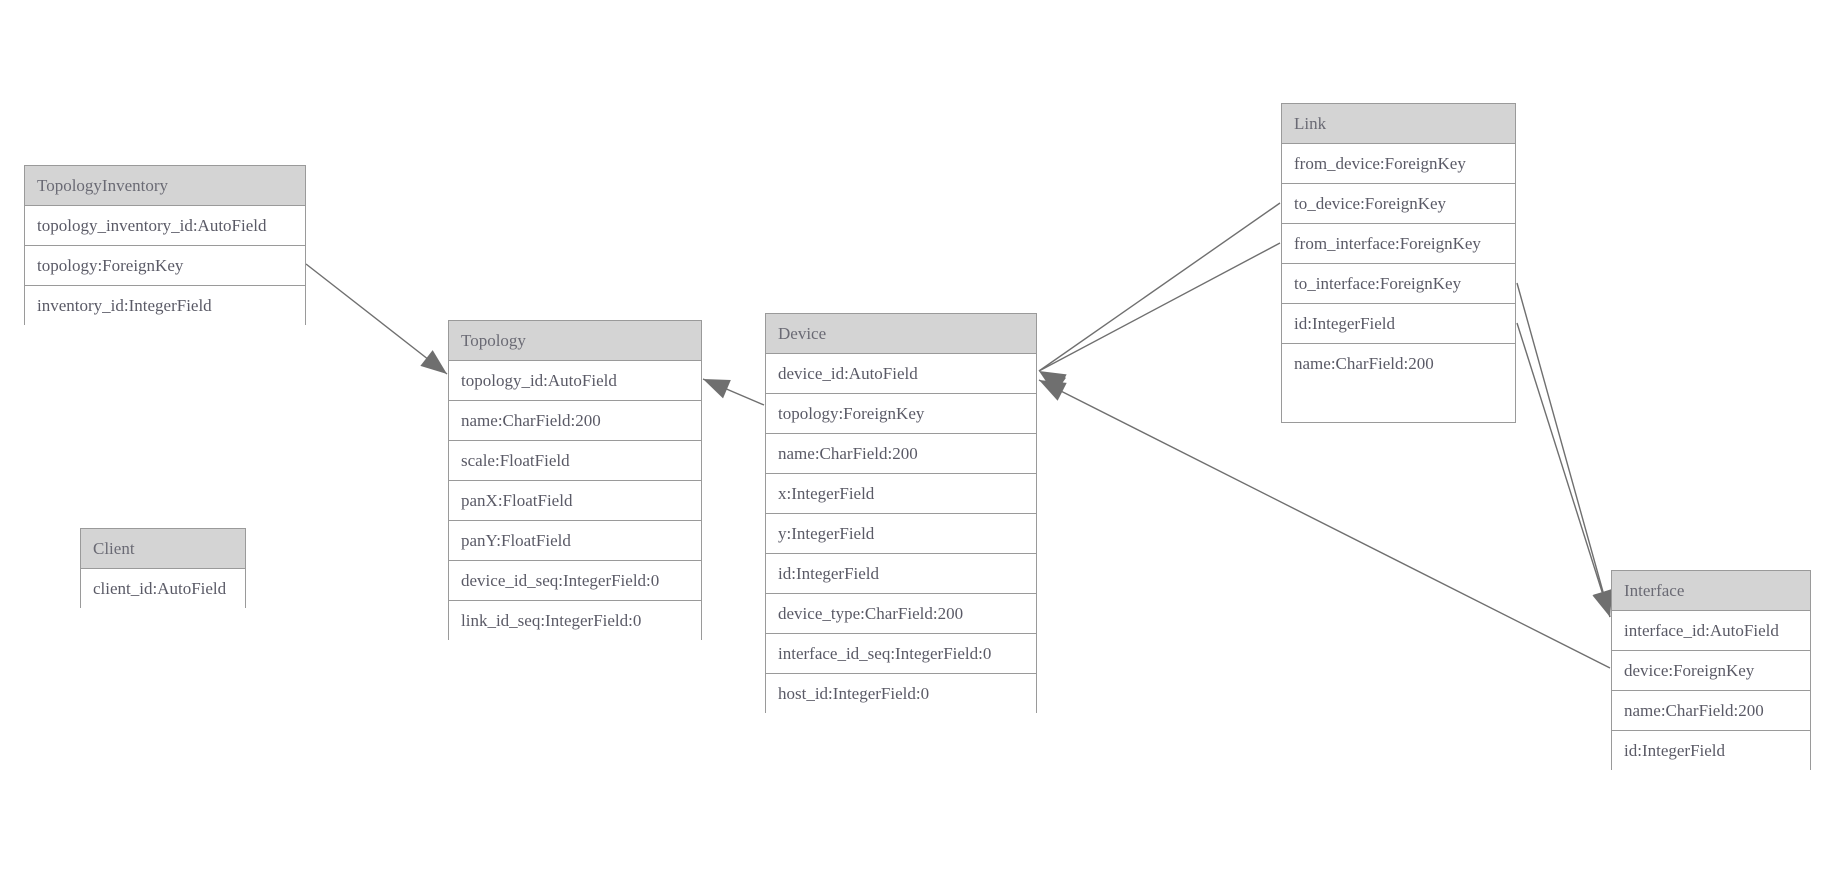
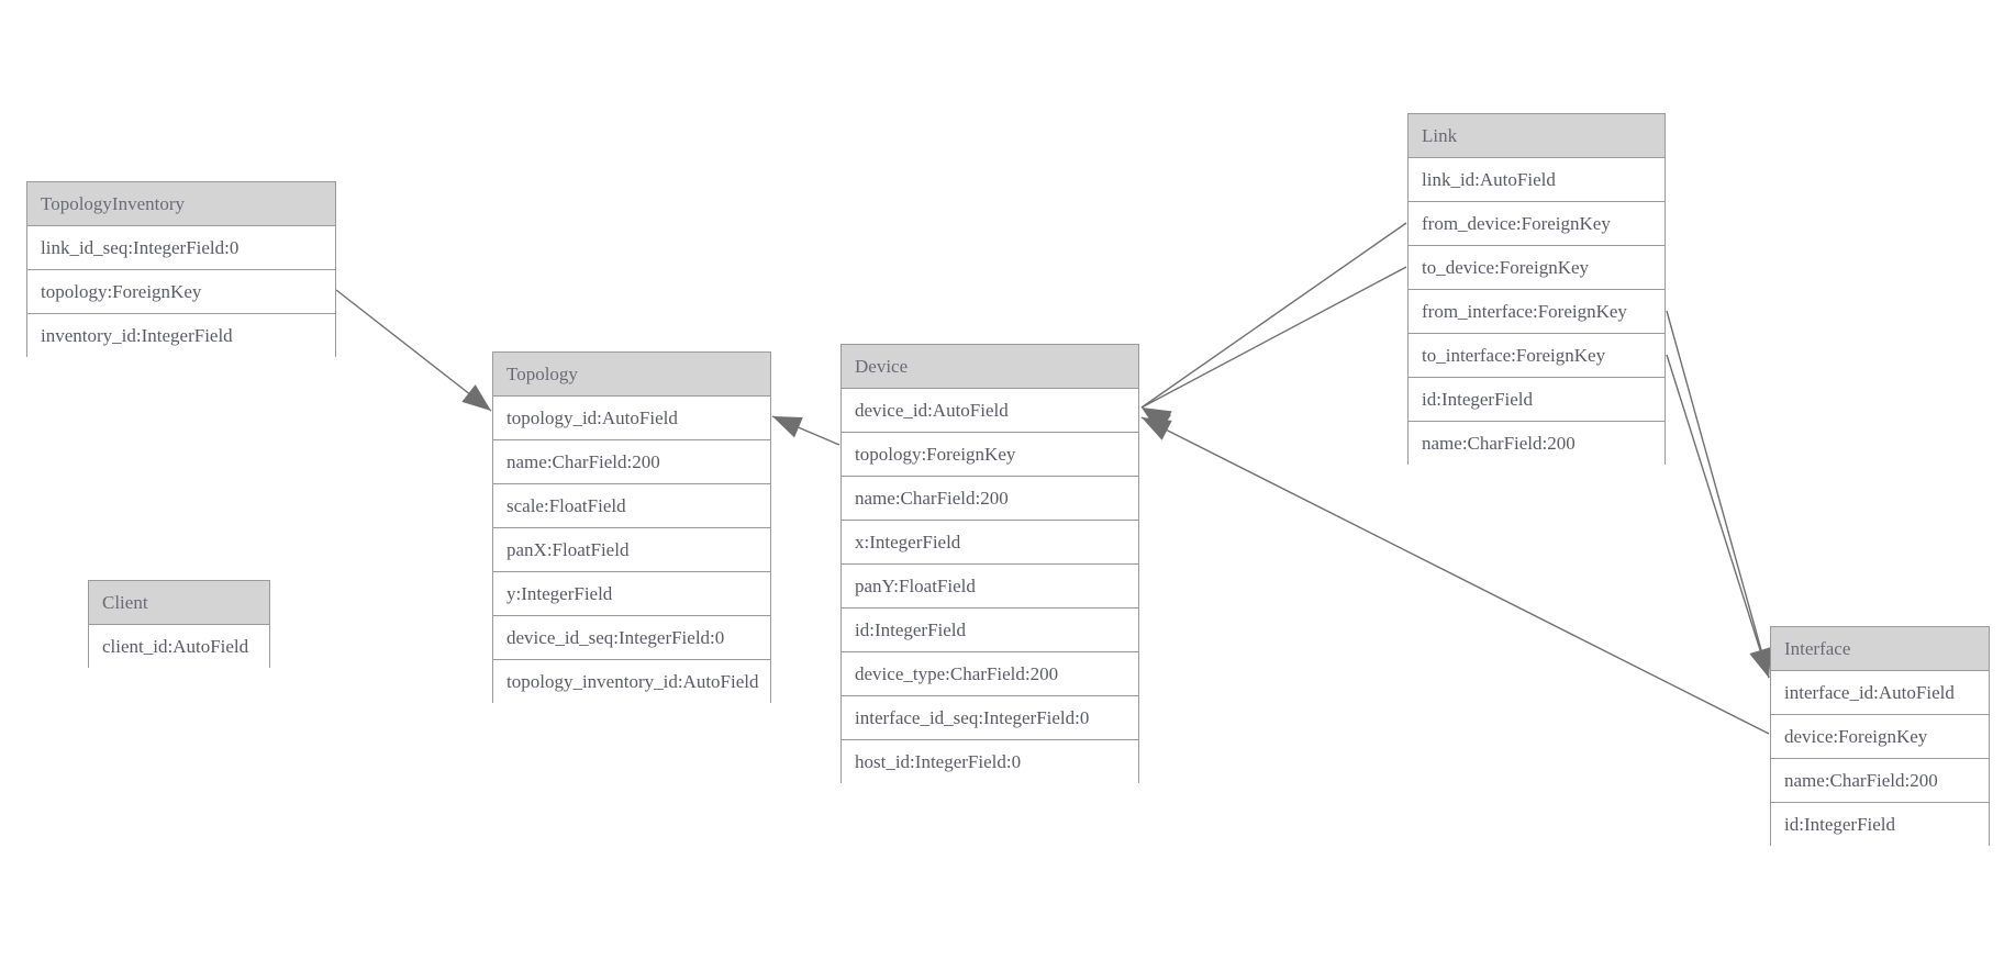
  TopologyInventory
- topology_inventory_id:AutoField
+ link_id_seq:IntegerField:0
  topology:ForeignKey
  inventory_id:IntegerField
  Client
  client_id:AutoField
  Topology
  topology_id:AutoField
  name:CharField:200
  scale:FloatField
  panX:FloatField
- panY:FloatField
+ y:IntegerField
  device_id_seq:IntegerField:0
- link_id_seq:IntegerField:0
+ topology_inventory_id:AutoField
  Device
  device_id:AutoField
  topology:ForeignKey
  name:CharField:200
  x:IntegerField
- y:IntegerField
+ panY:FloatField
  id:IntegerField
  device_type:CharField:200
  interface_id_seq:IntegerField:0
  host_id:IntegerField:0
  Link
+ link_id:AutoField
  from_device:ForeignKey
  to_device:ForeignKey
  from_interface:ForeignKey
  to_interface:ForeignKey
  id:IntegerField
  name:CharField:200
  Interface
  interface_id:AutoField
  device:ForeignKey
  name:CharField:200
  id:IntegerField
